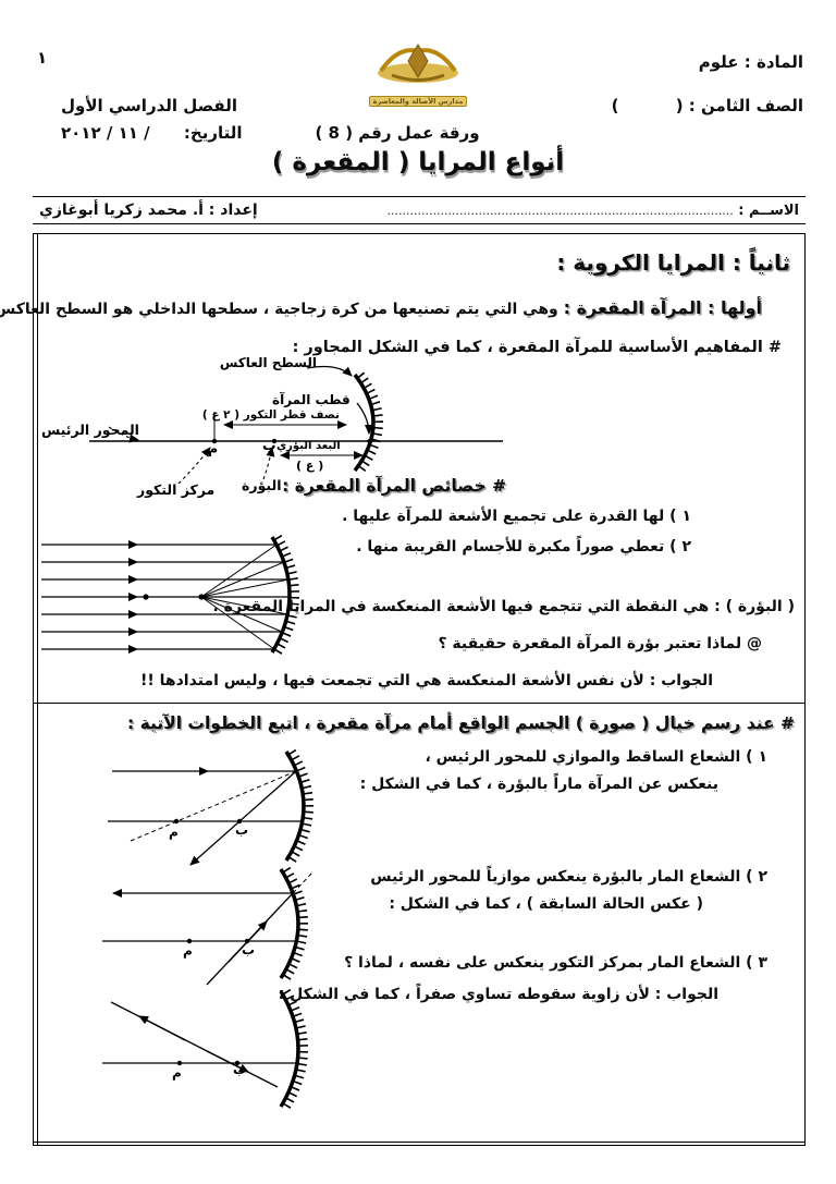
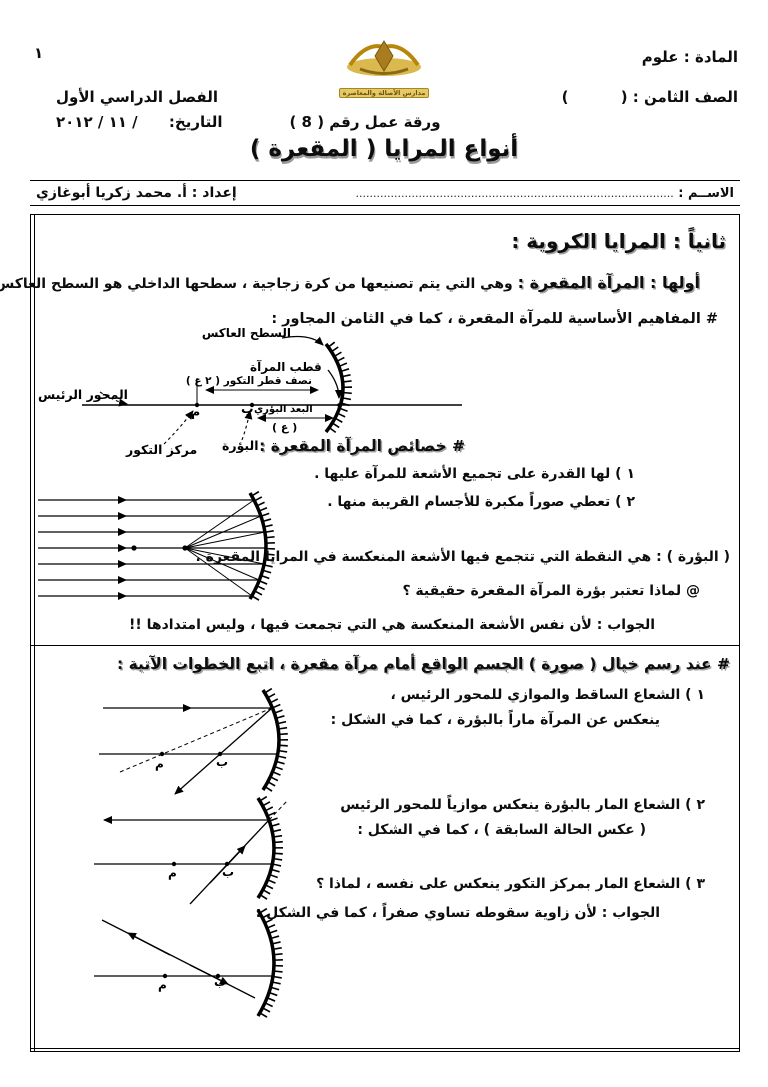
  ١
  المادة : علوم
  مدارس الأصالة والمعاصرة
  الصف الثامن : ( )
  الفصل الدراسي الأول
  ورقة عمل رقم ( 8 )
  التاريخ: / ١١ / ٢٠١٢
  أنواع المرايا ( المقعرة )
  الاســم : ...........................................................................................
  إعداد : أ. محمد زكريا أبوغازي
  ثانياً : المرايا الكروية :
  أولها : المرآة المقعرة : وهي التي يتم تصنيعها من كرة زجاجية ، سطحها الداخلي هو السطح العاكس
- # المفاهيم الأساسية للمرآة المقعرة ، كما في الشكل المجاور :
+ # المفاهيم الأساسية للمرآة المقعرة ، كما في الثامن المجاور :
  السطح العاكس
  قطب المرآة
  نصف قطر التكور ( ٢ ع )
  المحور الرئيس
  م
  ب
  البعد البؤري
  ( ع )
  البؤرة
  مركز التكور
  # خصائص المرآة المقعرة :
  ١ ) لها القدرة على تجميع الأشعة للمرآة عليها .
  ٢ ) تعطي صوراً مكبرة للأجسام القريبة منها .
  ( البؤرة ) : هي النقطة التي تتجمع فيها الأشعة المنعكسة في المرايا المقعرة .
  @ لماذا تعتبر بؤرة المرآة المقعرة حقيقية ؟
  الجواب : لأن نفس الأشعة المنعكسة هي التي تجمعت فيها ، وليس امتدادها !!
  # عند رسم خيال ( صورة ) الجسم الواقع أمام مرآة مقعرة ، اتبع الخطوات الآتية :
  ١ ) الشعاع الساقط والموازي للمحور الرئيس ،
  ينعكس عن المرآة ماراً بالبؤرة ، كما في الشكل :
  ب
  م
  ٢ ) الشعاع المار بالبؤرة ينعكس موازياً للمحور الرئيس
  ( عكس الحالة السابقة ) ، كما في الشكل :
  ب
  م
  ٣ ) الشعاع المار بمركز التكور ينعكس على نفسه ، لماذا ؟
  الجواب : لأن زاوية سقوطه تساوي صفراً ، كما في الشكل
  ب
  م
